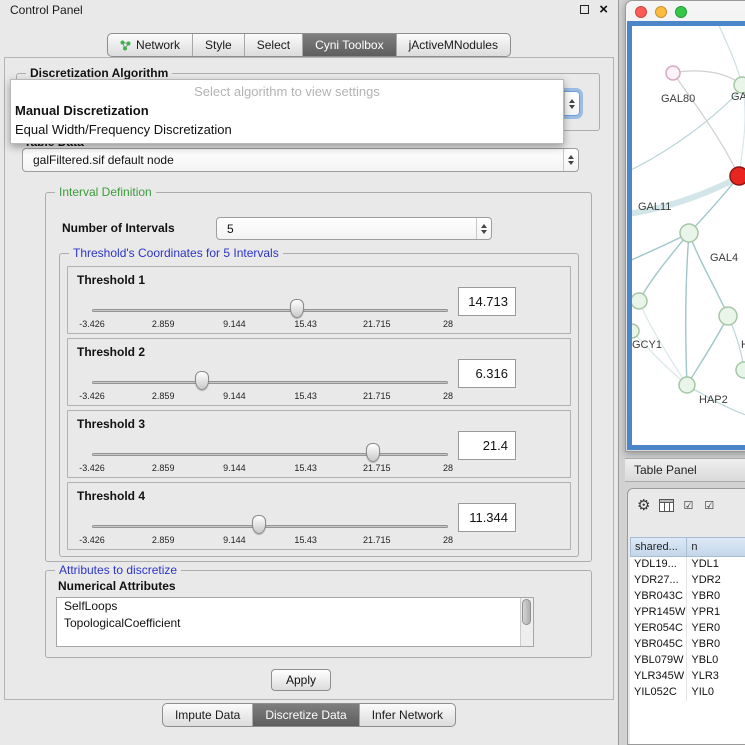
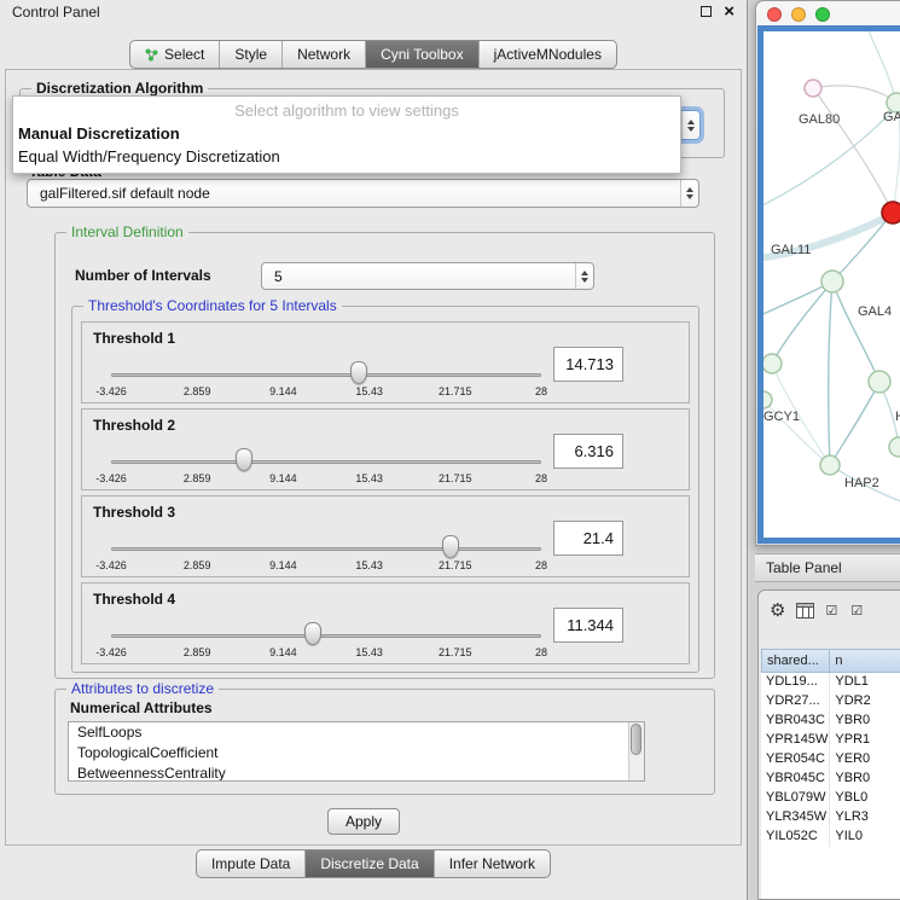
  Control Panel
  ×
- Network
+ Select
  Style
- Select
+ Network
  Cyni Toolbox
  jActiveMNodules
  Discretization Algorithm
  galFiltered.sif default node
  Interval Definition
  Number of Intervals
  5
  Threshold's Coordinates for 5 Intervals
  Threshold 1
  -3.426
  2.859
  9.144
  15.43
  21.715
  28
  14.713
  Threshold 2
  -3.426
  2.859
  9.144
  15.43
  21.715
  28
  6.316
  Threshold 3
  -3.426
  2.859
  9.144
  15.43
  21.715
  28
  21.4
  Threshold 4
  -3.426
  2.859
  9.144
  15.43
  21.715
  28
  11.344
  Attributes to discretize
  Numerical Attributes
  SelfLoops
  TopologicalCoefficient
+ BetweennessCentrality
  Apply
  Impute Data
  Discretize Data
  Infer Network
  Select algorithm to view settings
  Manual Discretization
  Equal Width/Frequency Discretization
  GAL80
  GAL11
  GAL4
  GCY1
  HAP2
  Table Panel
  ⚙
  ☑
  ☑
  shared...
  n
  YDL19...
  YDL1
  YDR27...
  YDR2
  YBR043C
  YBR0
  YPR145W
  YPR1
  YER054C
  YER0
  YBR045C
  YBR0
  YBL079W
  YBL0
  YLR345W
  YLR3
  YIL052C
  YIL0
